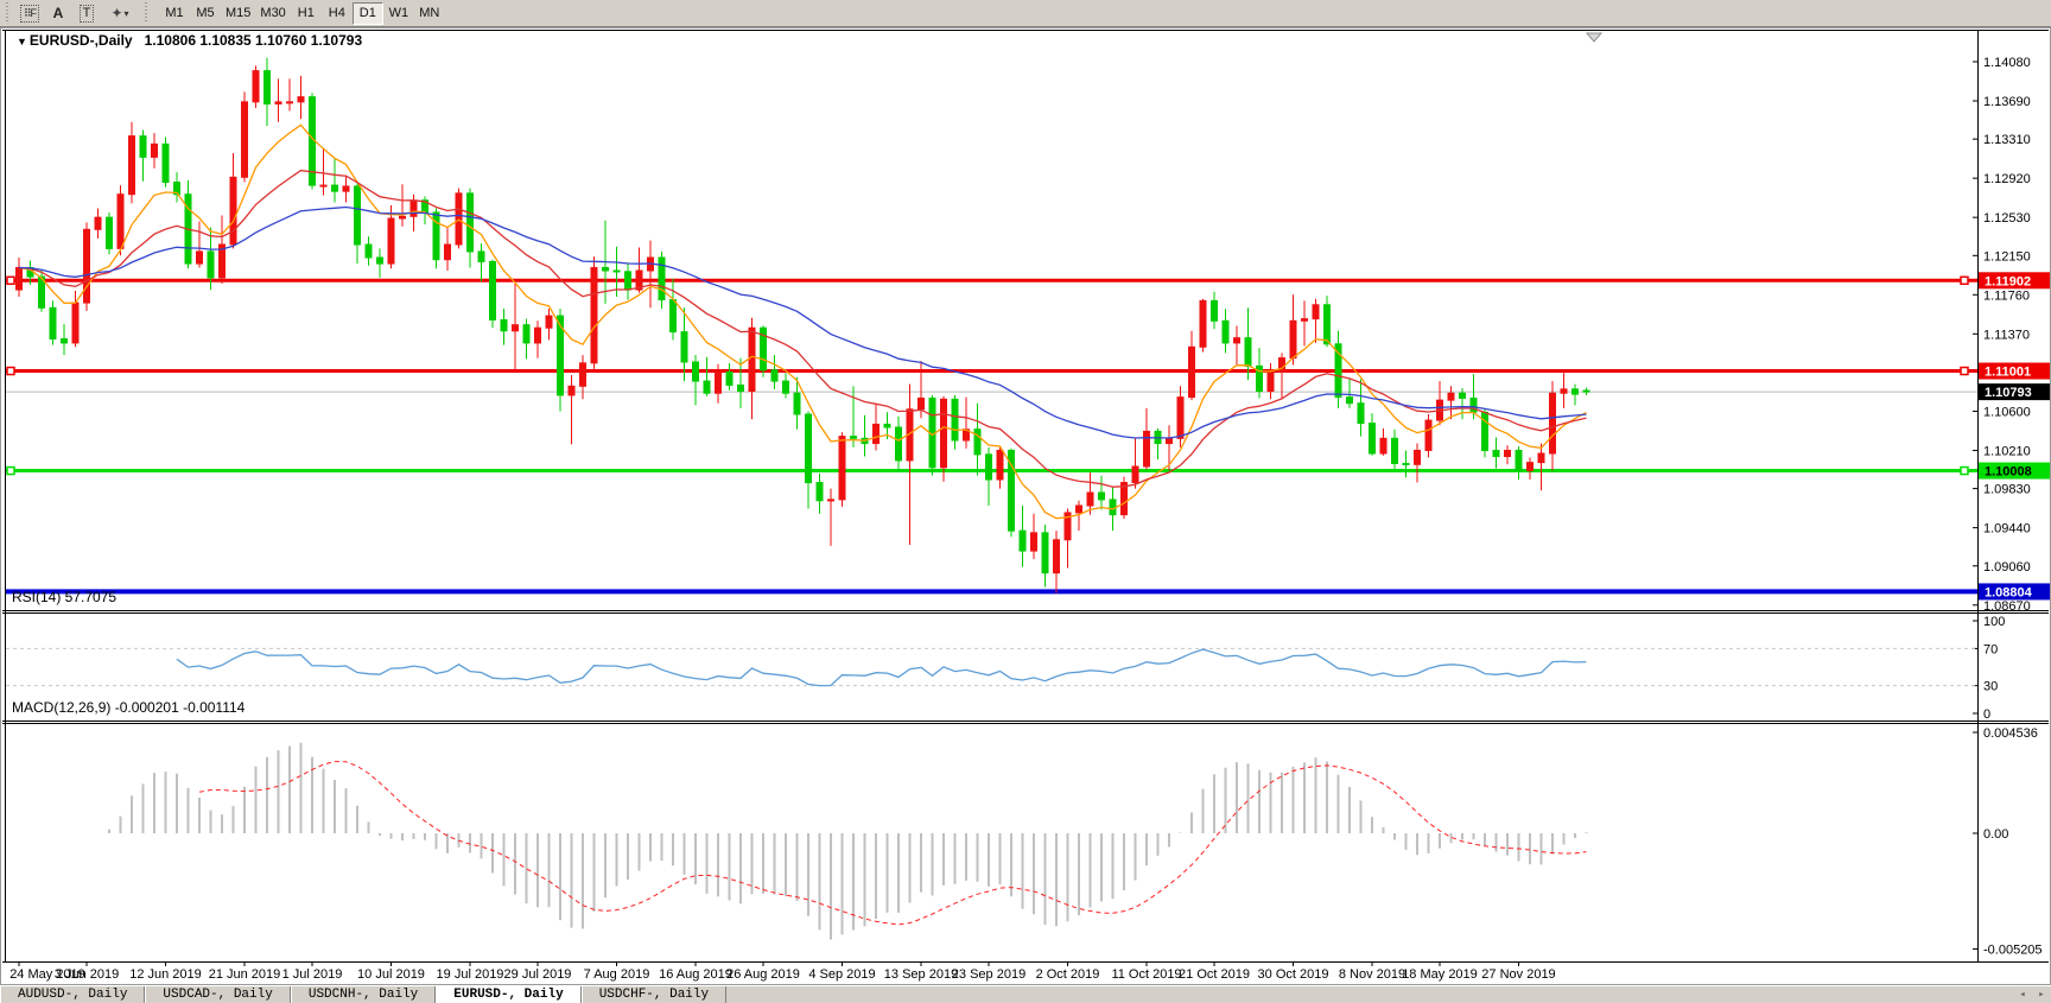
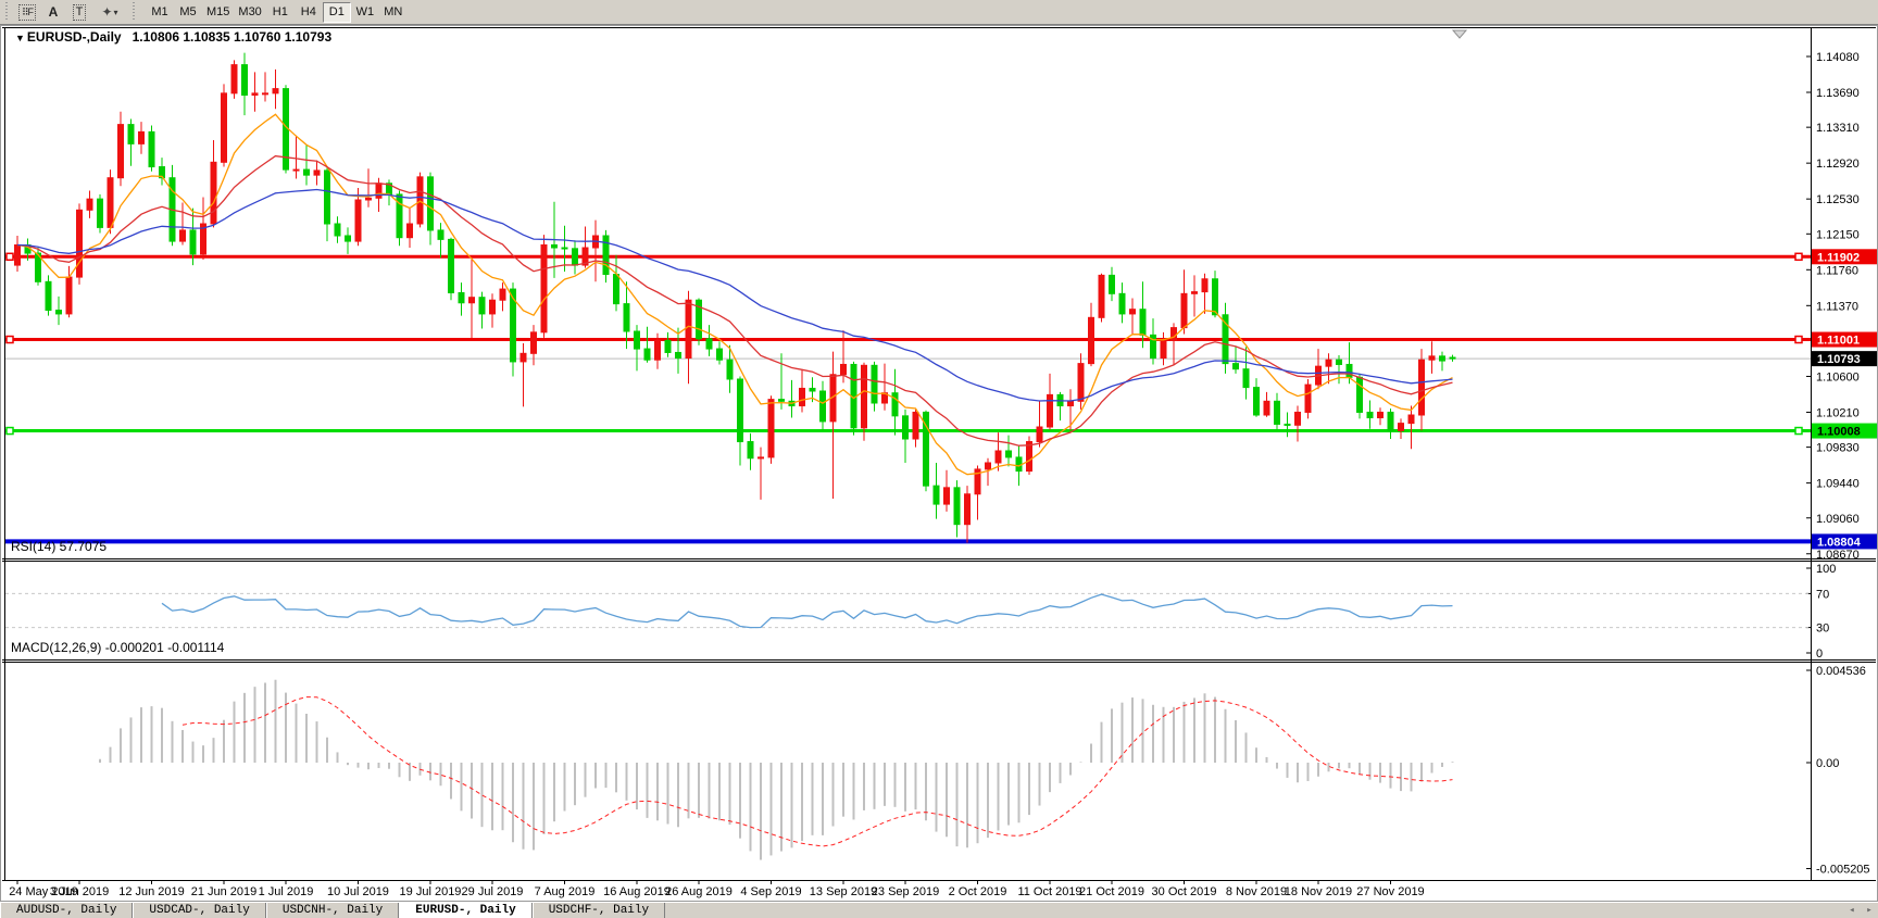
  ⠿F
  A
  T
  ✦
  ▾
  M1
  M5
  M15
  M30
  H1
  H4
  D1
  W1
  MN
  1.14080
  1.13690
  1.13310
  1.12920
  1.12530
  1.12150
  1.11760
  1.11370
  1.10600
  1.10210
  1.09830
  1.09440
  1.09060
  1.08670
  100
  70
  30
  0
  0.004536
  0.00
  -0.005205
  24 May 2019
  3 Jun 2019
  12 Jun 2019
  21 Jun 2019
  1 Jul 2019
  10 Jul 2019
  19 Jul 2019
  29 Jul 2019
  7 Aug 2019
  16 Aug 2019
  26 Aug 2019
  4 Sep 2019
  13 Sep 2019
  23 Sep 2019
  2 Oct 2019
  11 Oct 2019
  21 Oct 2019
  30 Oct 2019
  8 Nov 2019
- 18 May 2019
+ 18 Nov 2019
  27 Nov 2019
  1.11902
  1.11001
  1.10793
  1.10008
  1.08804
  ▼ EURUSD-,Daily
  1.10806 1.10835 1.10760 1.10793
  RSI(14) 57.7075
  MACD(12,26,9) -0.000201 -0.001114
  AUDUSD-, Daily
  USDCAD-, Daily
  USDCNH-, Daily
  EURUSD-, Daily
  USDCHF-, Daily
  ◂
  ▸
